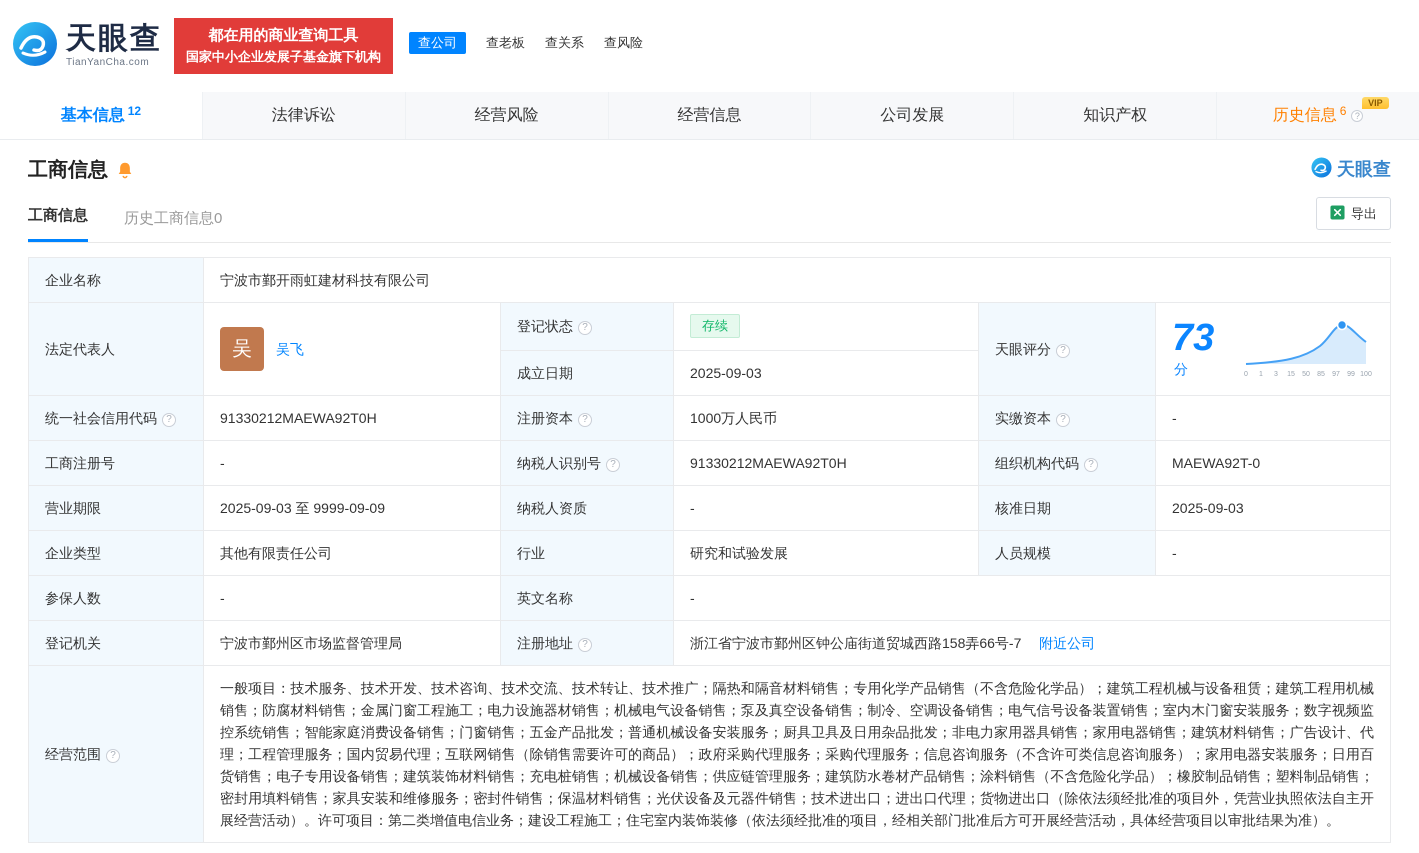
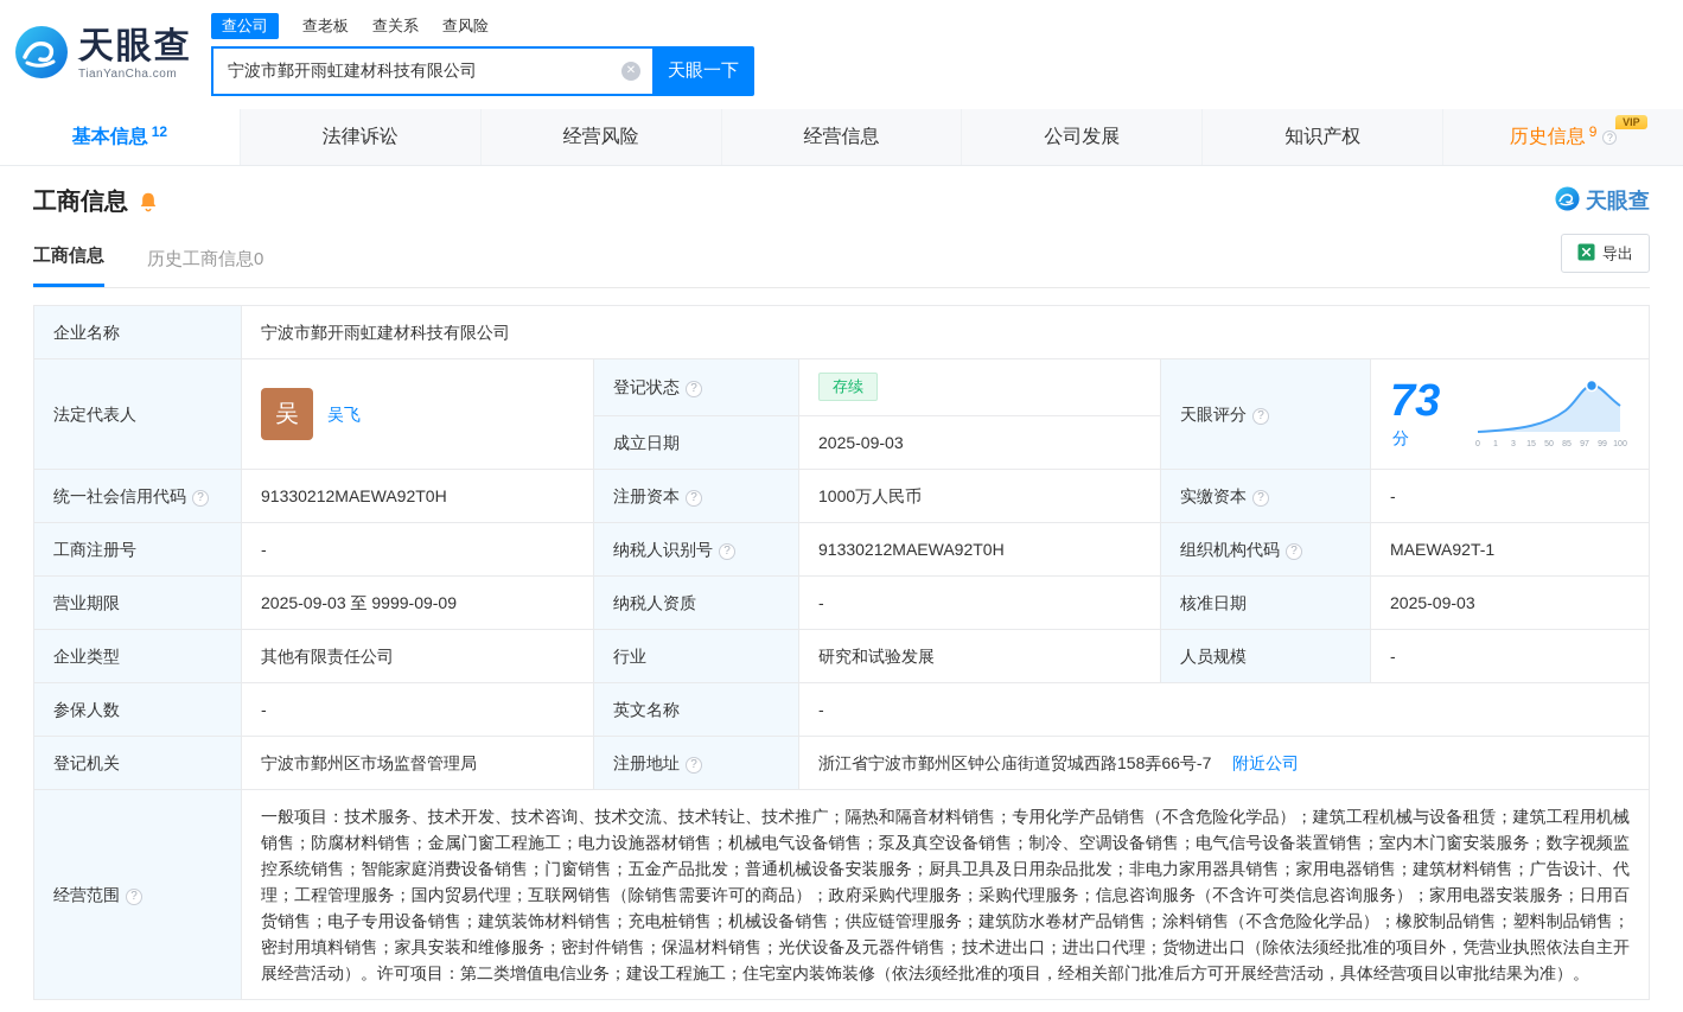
  天眼查
  TianYanCha.com
- 都在用的商业查询工具
- 国家中小企业发展子基金旗下机构
  查公司
  查老板
  查关系
  查风险
+ 宁波市鄞开雨虹建材科技有限公司
+ 天眼一下
  基本信息
  12
  法律诉讼
  经营风险
  经营信息
  公司发展
  知识产权
  历史信息
- 6
+ 9
  VIP
  工商信息
  天眼查
  工商信息
  历史工商信息0
  导出
  企业名称	宁波市鄞开雨虹建材科技有限公司
  成立日期	2025-09-03
  统一社会信用代码	91330212MAEWA92T0H	注册资本	1000万人民币	实缴资本	-
- 工商注册号	-	纳税人识别号	91330212MAEWA92T0H	组织机构代码	MAEWA92T-0
+ 工商注册号	-	纳税人识别号	91330212MAEWA92T0H	组织机构代码	MAEWA92T-1
  营业期限	2025-09-03 至 9999-09-09	纳税人资质	-	核准日期	2025-09-03
  企业类型	其他有限责任公司	行业	研究和试验发展	人员规模	-
  参保人数	-	英文名称	-
  登记机关	宁波市鄞州区市场监督管理局	注册地址	浙江省宁波市鄞州区钟公庙街道贸城西路158弄66号-7 附近公司
  经营范围	一般项目：技术服务、技术开发、技术咨询、技术交流、技术转让、技术推广；隔热和隔音材料销售；专用化学产品销售（不含危险化学品）；建筑工程机械与设备租赁；建筑工程用机械销售；防腐材料销售；金属门窗工程施工；电力设施器材销售；机械电气设备销售；泵及真空设备销售；制冷、空调设备销售；电气信号设备装置销售；室内木门窗安装服务；数字视频监控系统销售；智能家庭消费设备销售；门窗销售；五金产品批发；普通机械设备安装服务；厨具卫具及日用杂品批发；非电力家用器具销售；家用电器销售；建筑材料销售；广告设计、代理；工程管理服务；国内贸易代理；互联网销售（除销售需要许可的商品）；政府采购代理服务；采购代理服务；信息咨询服务（不含许可类信息咨询服务）；家用电器安装服务；日用百货销售；电子专用设备销售；建筑装饰材料销售；充电桩销售；机械设备销售；供应链管理服务；建筑防水卷材产品销售；涂料销售（不含危险化学品）；橡胶制品销售；塑料制品销售；密封用填料销售；家具安装和维修服务；密封件销售；保温材料销售；光伏设备及元器件销售；技术进出口；进出口代理；货物进出口（除依法须经批准的项目外，凭营业执照依法自主开展经营活动）。许可项目：第二类增值电信业务；建设工程施工；住宅室内装饰装修（依法须经批准的项目，经相关部门批准后方可开展经营活动，具体经营项目以审批结果为准）。
